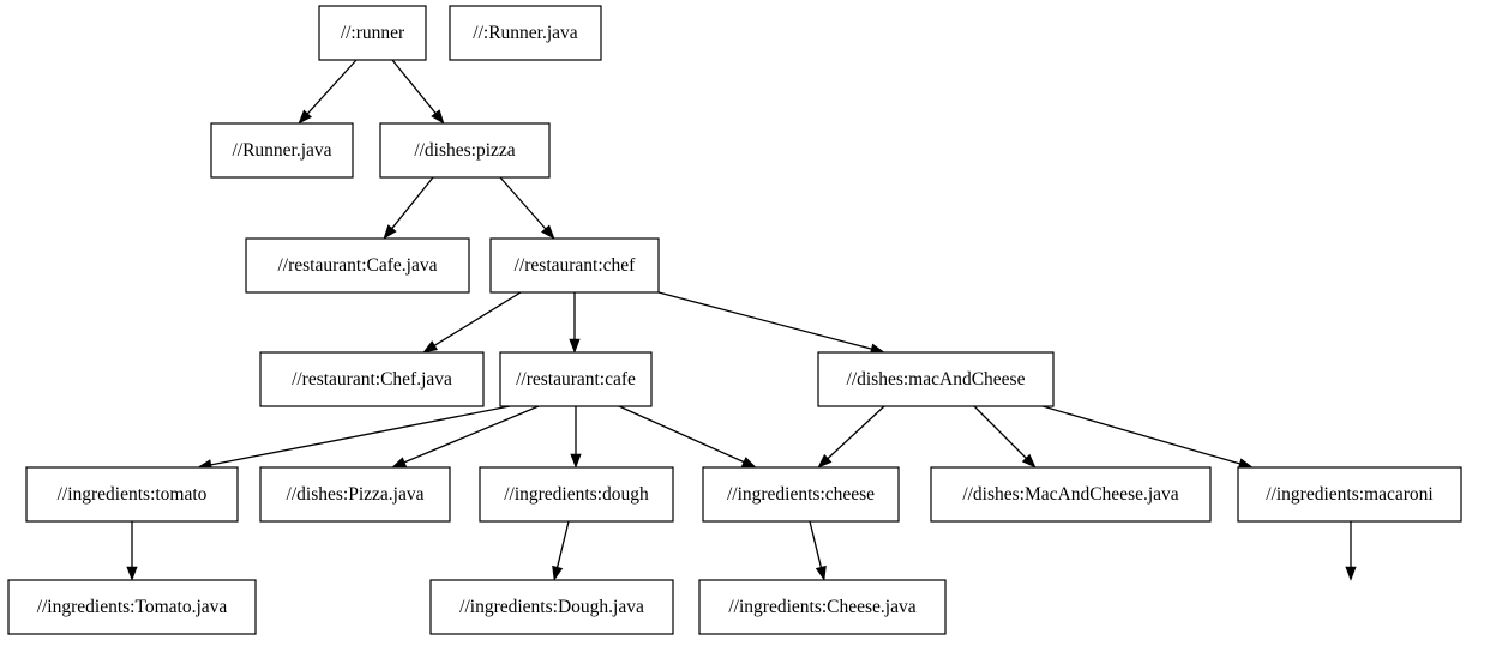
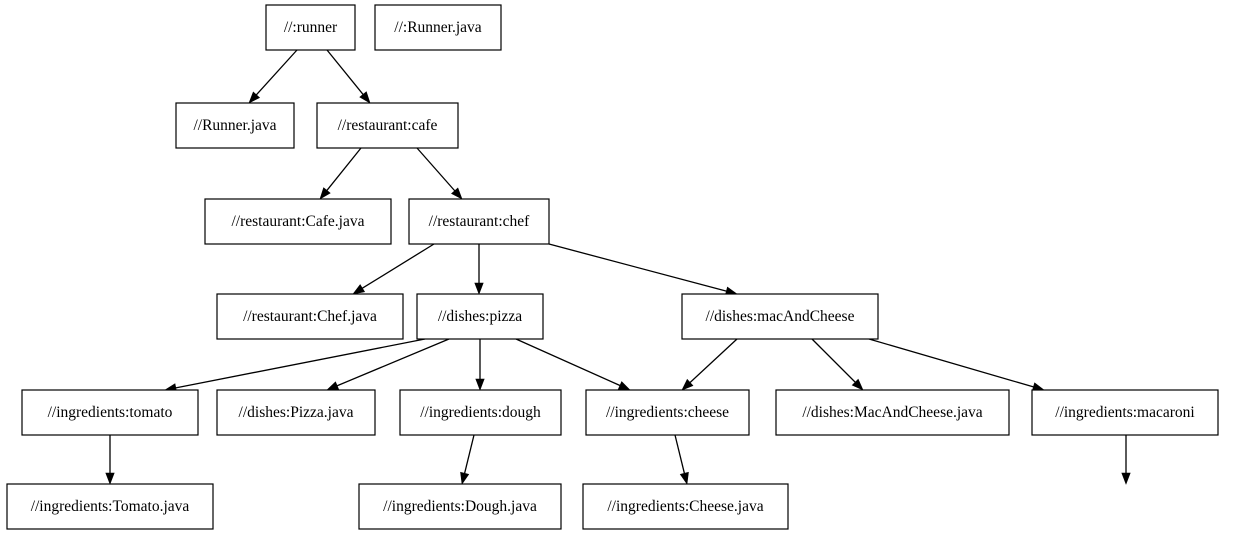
  //:runner
  //:Runner.java
  //Runner.java
- //dishes:pizza
+ //restaurant:cafe
  //restaurant:Cafe.java
  //restaurant:chef
  //restaurant:Chef.java
- //restaurant:cafe
+ //dishes:pizza
  //dishes:macAndCheese
  //ingredients:tomato
  //dishes:Pizza.java
  //ingredients:dough
  //ingredients:cheese
  //dishes:MacAndCheese.java
  //ingredients:macaroni
  //ingredients:Tomato.java
  //ingredients:Dough.java
  //ingredients:Cheese.java
